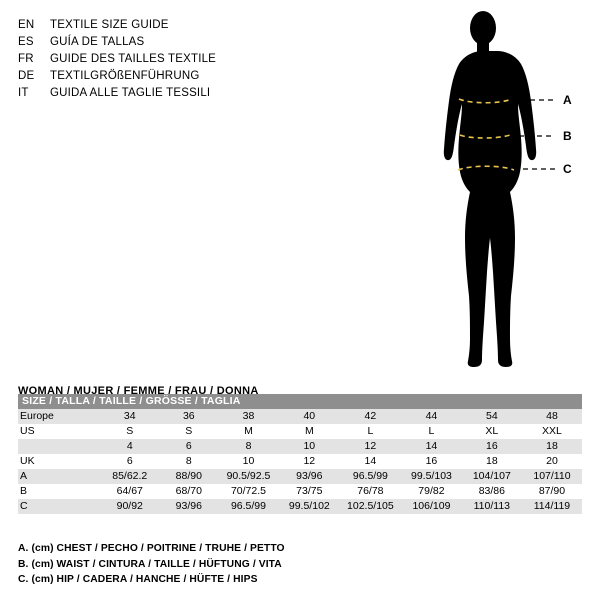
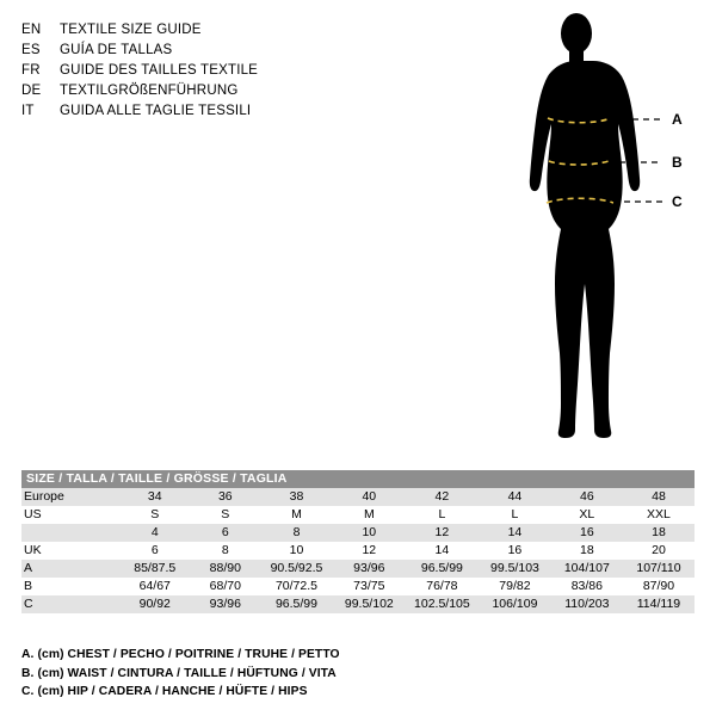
  EN
  TEXTILE SIZE GUIDE
  ES
  GUÍA DE TALLAS
  FR
  GUIDE DES TAILLES TEXTILE
  DE
  TEXTILGRÖßENFÜHRUNG
  IT
  GUIDA ALLE TAGLIE TESSILI
  A
  B
  C
- WOMAN / MUJER / FEMME / FRAU / DONNA
  SIZE / TALLA / TAILLE / GRÖSSE / TAGLIA
- Europe	34	36	38	40	42	44	54	48
+ Europe	34	36	38	40	42	44	46	48
  US	S	S	M	M	L	L	XL	XXL
  	4	6	8	10	12	14	16	18
  UK	6	8	10	12	14	16	18	20
- A	85/62.2	88/90	90.5/92.5	93/96	96.5/99	99.5/103	104/107	107/110
+ A	85/87.5	88/90	90.5/92.5	93/96	96.5/99	99.5/103	104/107	107/110
  B	64/67	68/70	70/72.5	73/75	76/78	79/82	83/86	87/90
- C	90/92	93/96	96.5/99	99.5/102	102.5/105	106/109	110/113	114/119
+ C	90/92	93/96	96.5/99	99.5/102	102.5/105	106/109	110/203	114/119
  A. (cm) CHEST / PECHO / POITRINE / TRUHE / PETTO
  B. (cm) WAIST / CINTURA / TAILLE / HÜFTUNG / VITA
  C. (cm) HIP / CADERA / HANCHE / HÜFTE / HIPS
